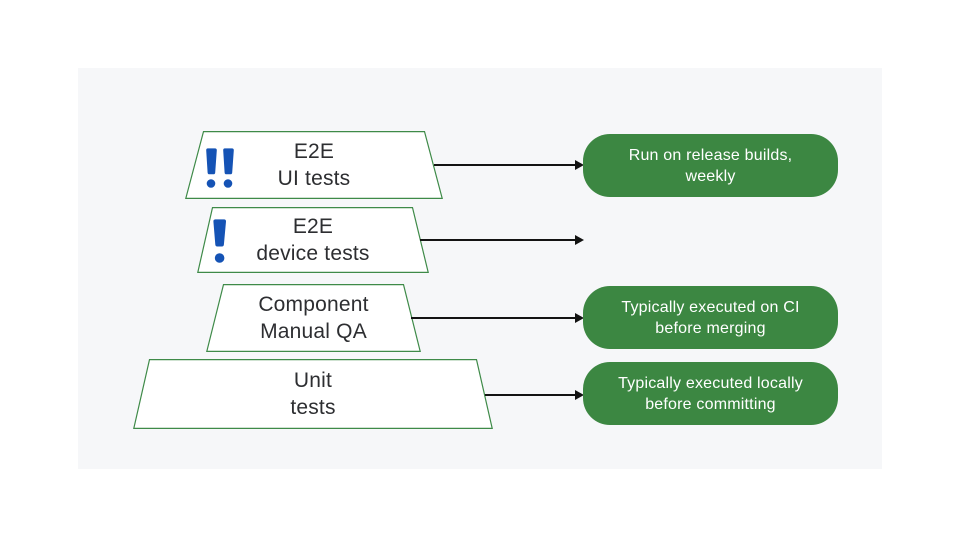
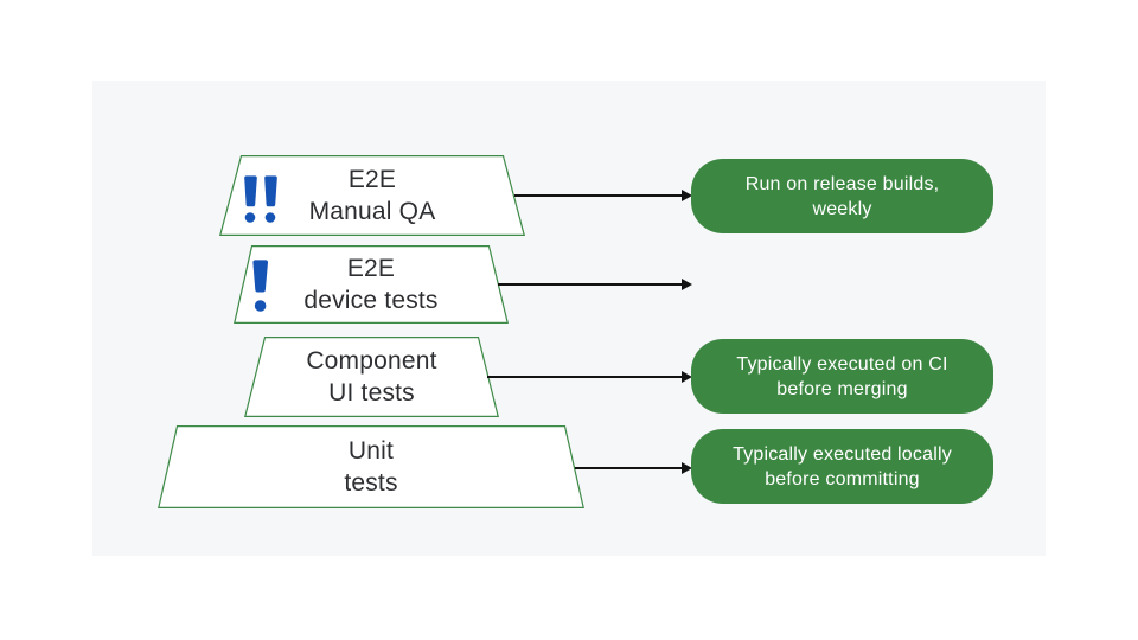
  E2E
- UI tests
+ Manual QA
  E2E
  device tests
  Component
- Manual QA
+ UI tests
  Unit
  tests
  Run on release builds,
  weekly
  Typically executed on CI
  before merging
  Typically executed locally
  before committing
